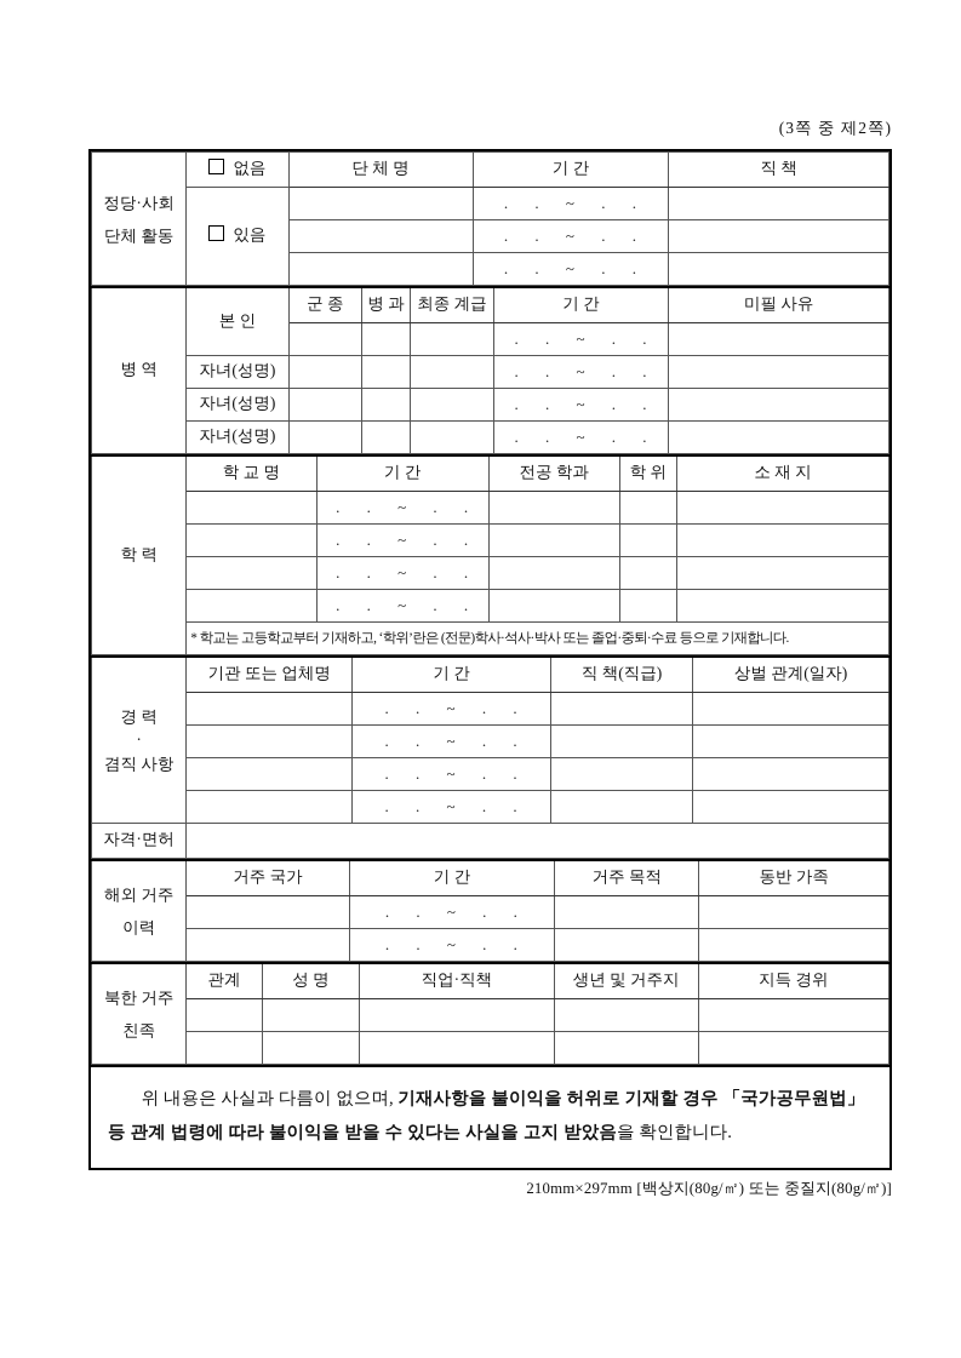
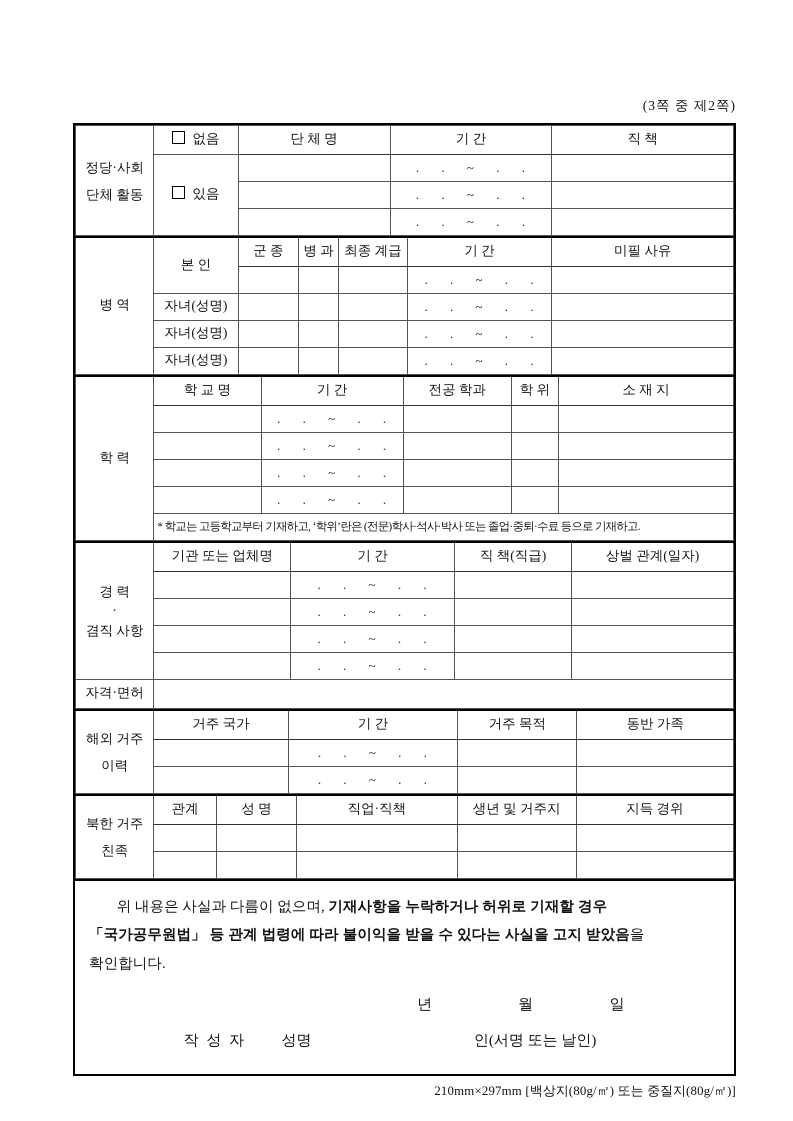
  (3쪽 중 제2쪽)
  정당·사회 단체 활동	없음	단 체 명	기 간	직 책
  있음		. . ~ . .
  	. . ~ . .
  	. . ~ . .
  병 역	본 인	군 종	병 과	최종 계급	기 간	미필 사유
  			. . ~ . .
  자녀(성명)				. . ~ . .
  자녀(성명)				. . ~ . .
  자녀(성명)				. . ~ . .
  학 력	학 교 명	기 간	전공 학과	학 위	소 재 지
  	. . ~ . .
  	. . ~ . .
  	. . ~ . .
  	. . ~ . .
- * 학교는 고등학교부터 기재하고, ‘학위’란은 (전문)학사·석사·박사 또는 졸업·중퇴·수료 등으로 기재합니다.
+ * 학교는 고등학교부터 기재하고, ‘학위’란은 (전문)학사·석사·박사 또는 졸업·중퇴·수료 등으로 기재하고.
  경 력 · 겸직 사항	기관 또는 업체명	기 간	직 책(직급)	상벌 관계(일자)
  	. . ~ . .
  	. . ~ . .
  	. . ~ . .
  	. . ~ . .
  자격·면허
  해외 거주 이력	거주 국가	기 간	거주 목적	동반 가족
  	. . ~ . .
  	. . ~ . .
  북한 거주 친족	관계	성 명	직업·직책	생년 및 거주지	지득 경위
- 위 내용은 사실과 다름이 없으며, 기재사항을 불이익을 허위로 기재할 경우 「국가공무원법」 등 관계 법령에 따라 불이익을 받을 수 있다는 사실을 고지 받았음을 확인합니다.
+ 위 내용은 사실과 다름이 없으며, 기재사항을 누락하거나 허위로 기재할 경우 「국가공무원법」 등 관계 법령에 따라 불이익을 받을 수 있다는 사실을 고지 받았음을 확인합니다.
+ 년
+ 월
+ 일
+ 작 성 자
+ 성명
+ 인(서명 또는 날인)
  210mm×297mm [백상지(80g/㎡) 또는 중질지(80g/㎡)]
